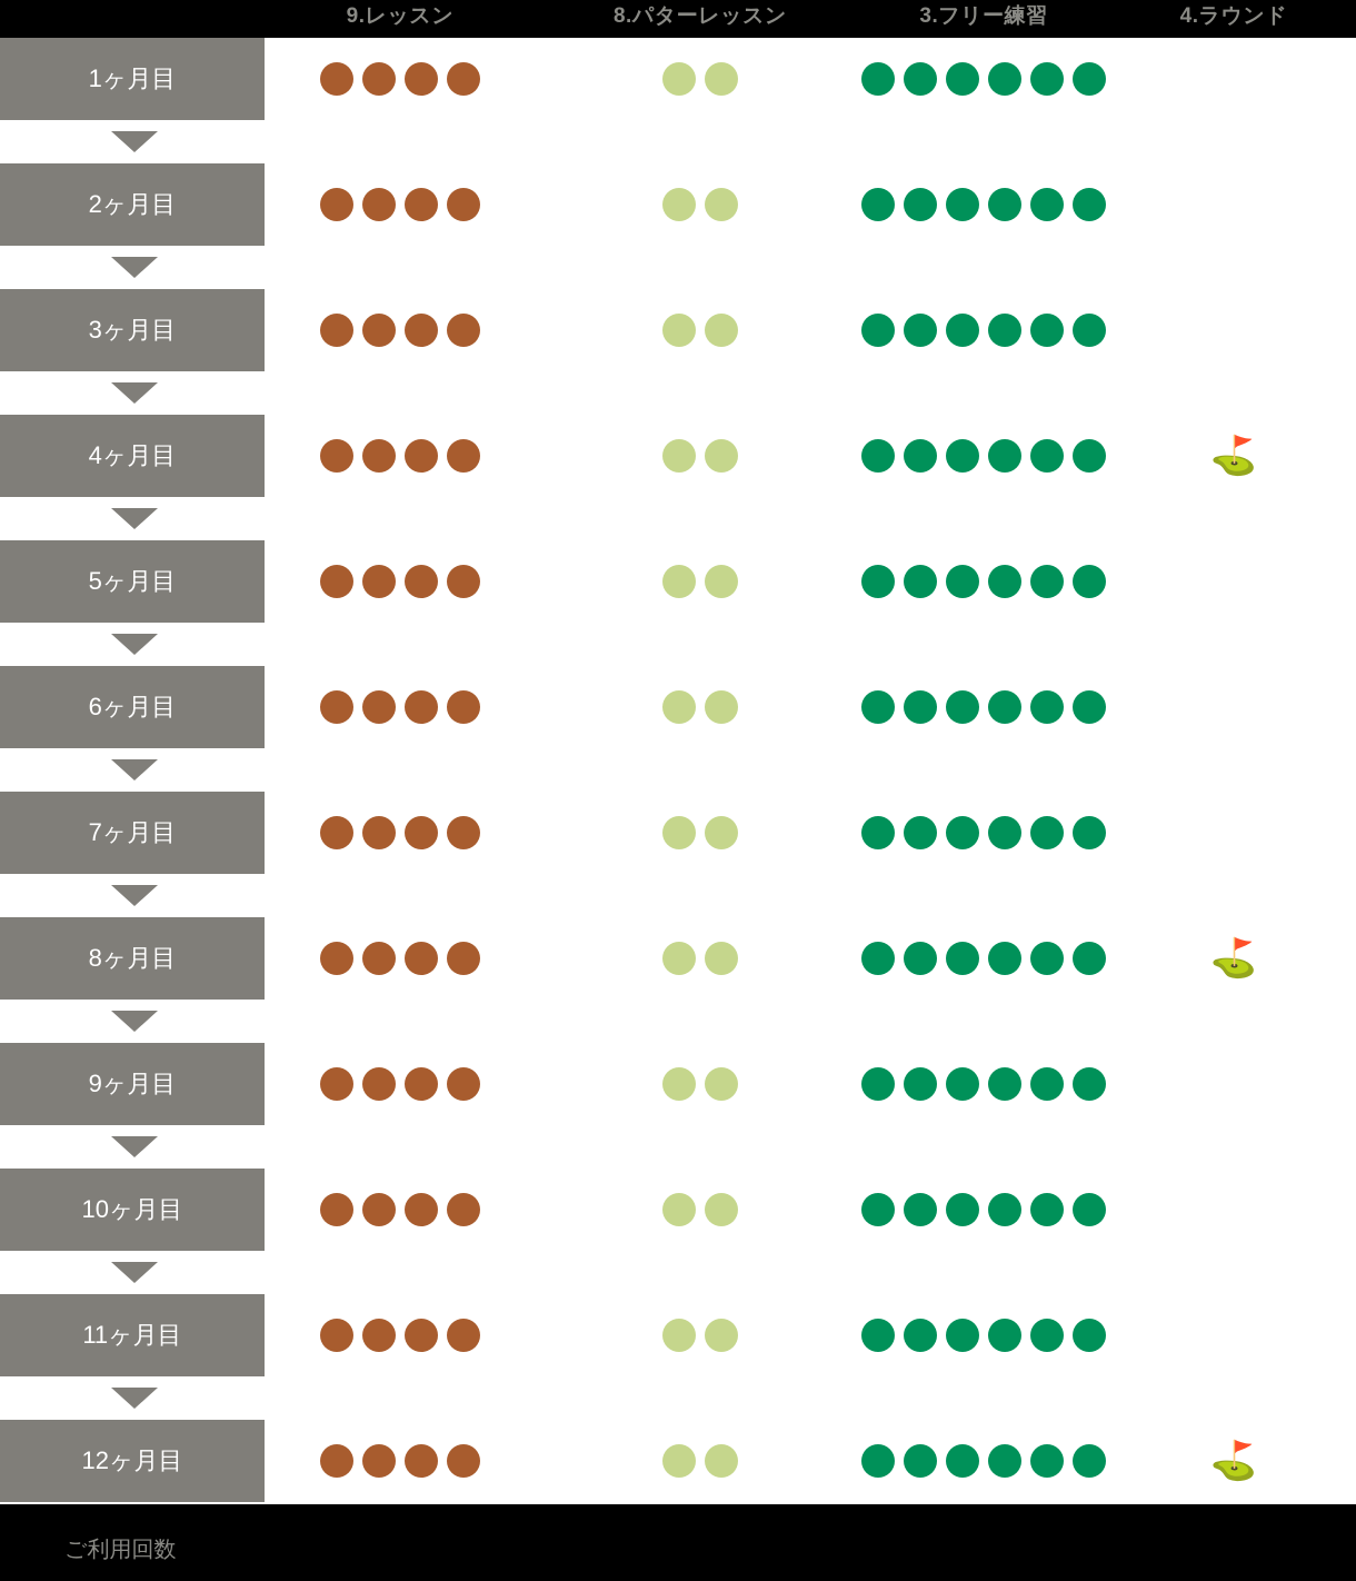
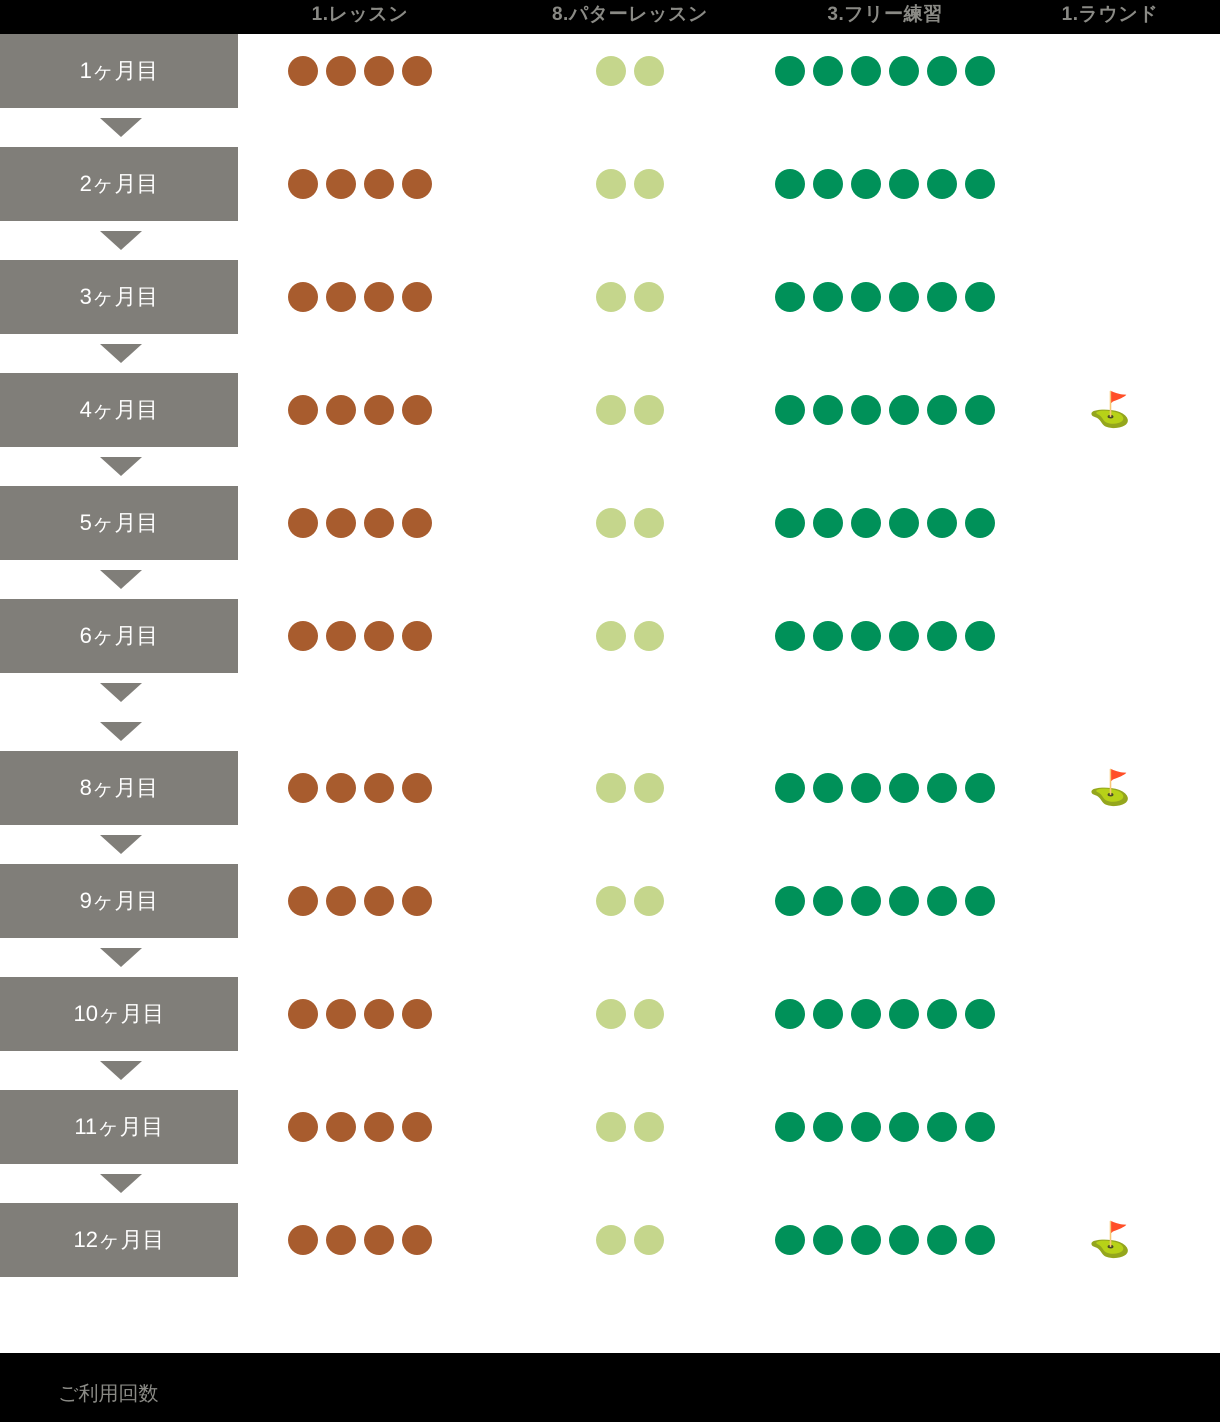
- 9.レッスン
+ 1.レッスン
  8.パターレッスン
  3.フリー練習
- 4.ラウンド
+ 1.ラウンド
  1ヶ月目
  2ヶ月目
  3ヶ月目
  4ヶ月目
  ⛳
  5ヶ月目
  6ヶ月目
- 7ヶ月目
  8ヶ月目
  ⛳
  9ヶ月目
  10ヶ月目
  11ヶ月目
  12ヶ月目
  ⛳
  ご利用回数
